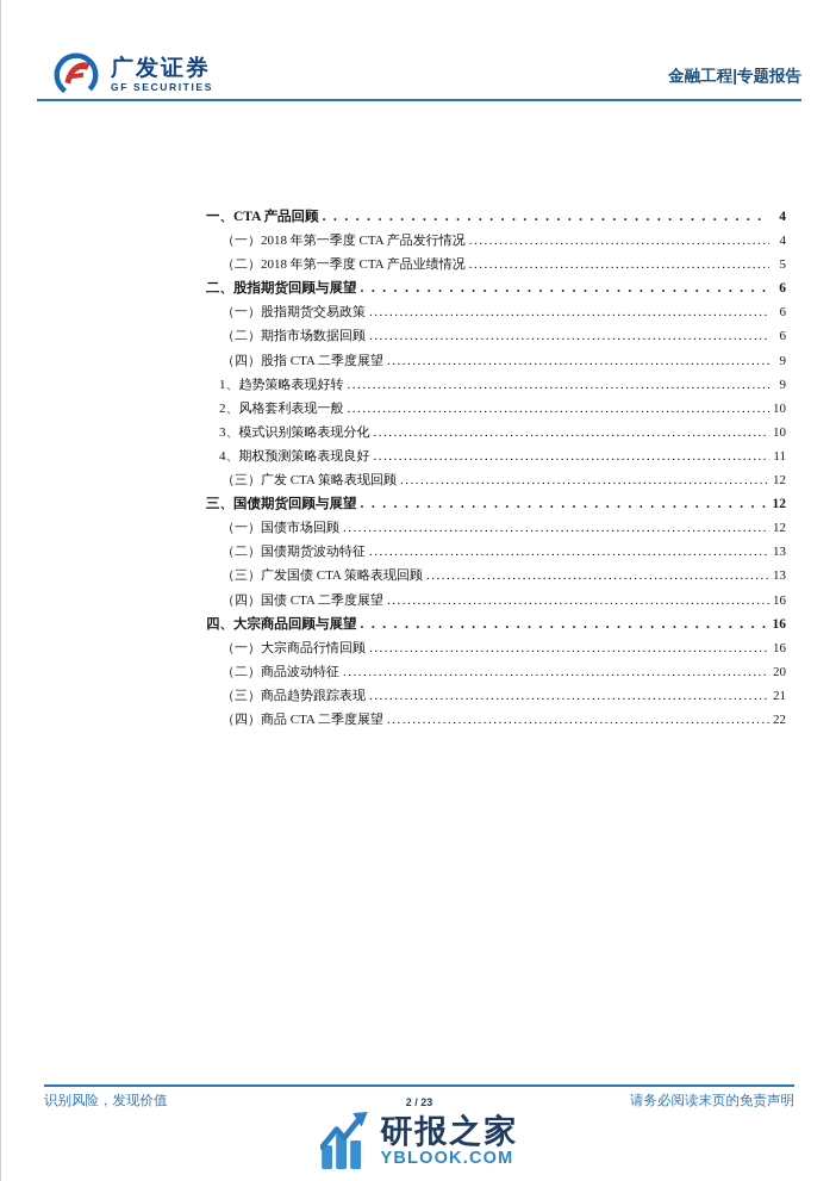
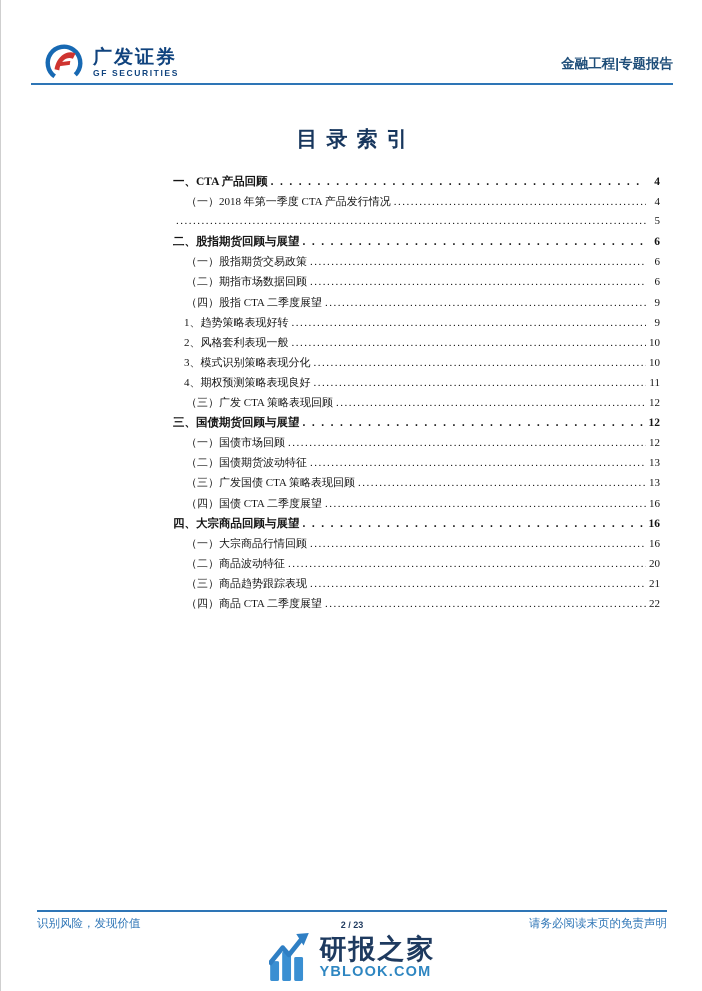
  广发证券
  GF SECURITIES
  金融工程|专题报告
+ 目录索引
  一、CTA 产品回顾
  4
  （一）2018 年第一季度 CTA 产品发行情况
  4
- （二）2018 年第一季度 CTA 产品业绩情况
  5
  二、股指期货回顾与展望
  6
  （一）股指期货交易政策
  6
  （二）期指市场数据回顾
  6
  （四）股指 CTA 二季度展望
  9
  1、趋势策略表现好转
  9
  2、风格套利表现一般
  10
  3、模式识别策略表现分化
  10
  4、期权预测策略表现良好
  11
  （三）广发 CTA 策略表现回顾
  12
  三、国债期货回顾与展望
  12
  （一）国债市场回顾
  12
  （二）国债期货波动特征
  13
  （三）广发国债 CTA 策略表现回顾
  13
  （四）国债 CTA 二季度展望
  16
  四、大宗商品回顾与展望
  16
  （一）大宗商品行情回顾
  16
  （二）商品波动特征
  20
  （三）商品趋势跟踪表现
  21
  （四）商品 CTA 二季度展望
  22
  识别风险，发现价值
  请务必阅读末页的免责声明
  2 / 23
  研报之家
  YBLOOK.COM
